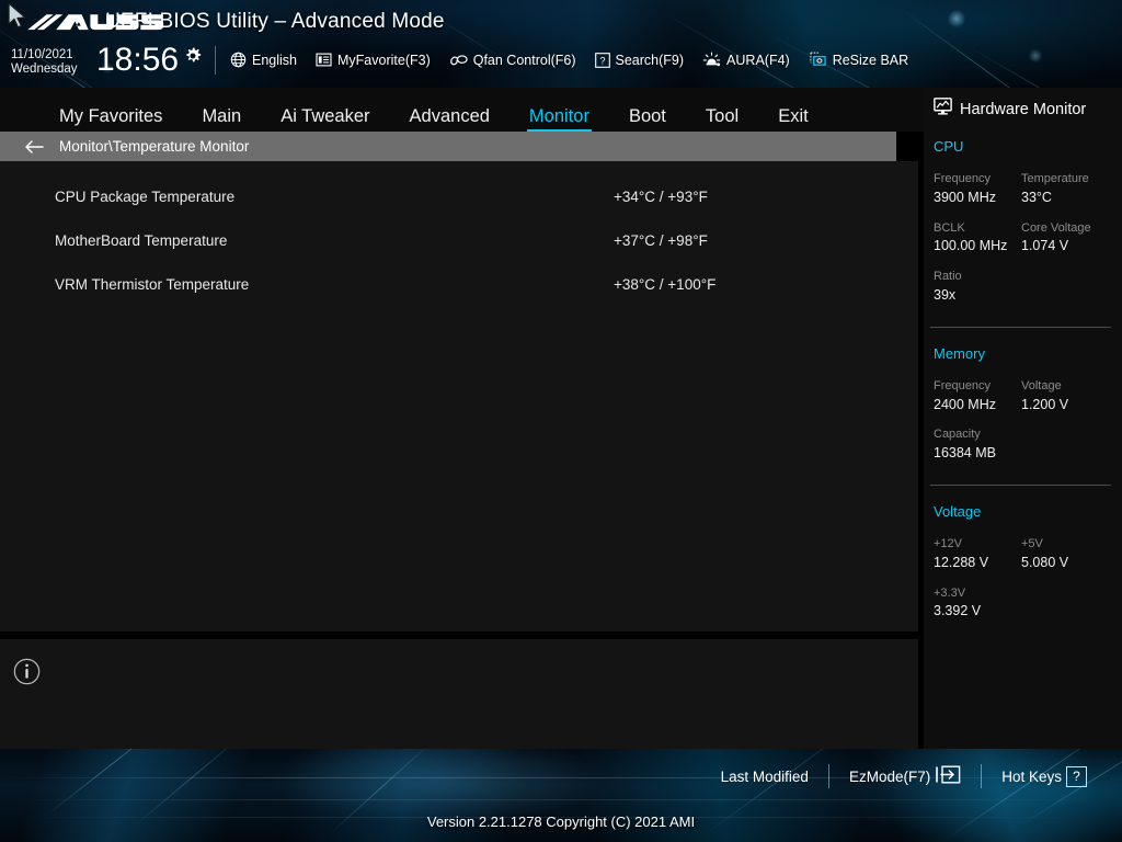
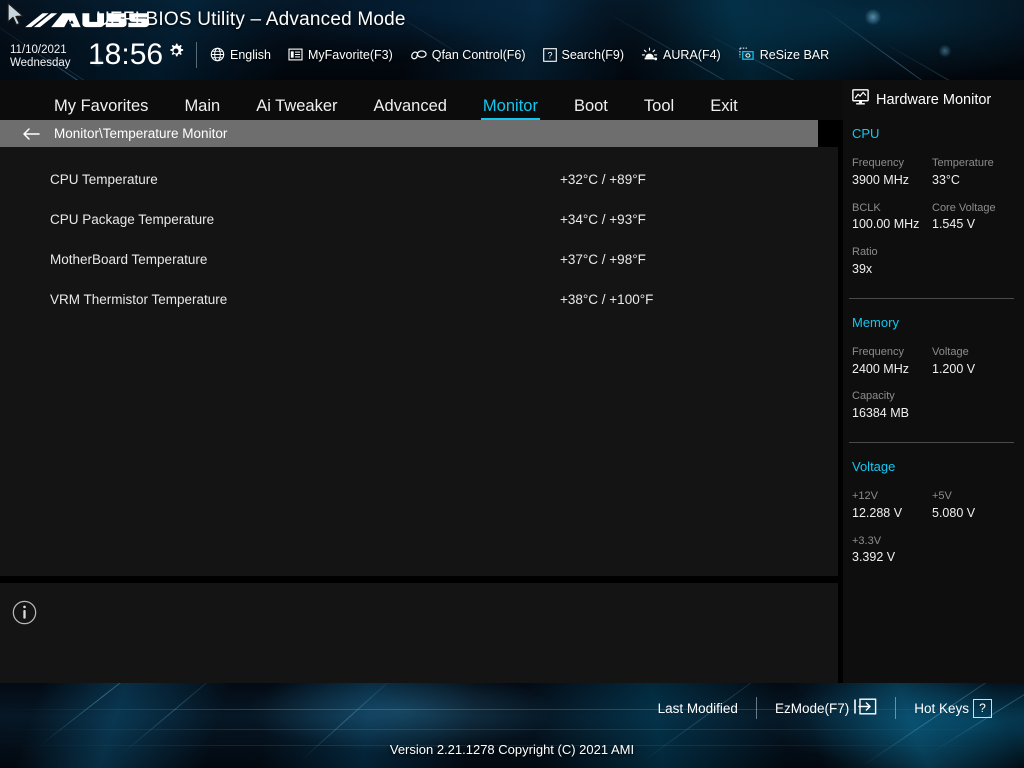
  F BIOS Utility – Advanced Mode
  11/10/2021
  Wednesday
  18:56
  English
  MyFavorite(F3)
  Qfan Control(F6)
  ?
  Search(F9)
  AURA(F4)
  ReSize BAR
  My Favorites
  Main
  Ai Tweaker
  Advanced
  Monitor
  Boot
  Tool
  Exit
  Monitor\Temperature Monitor
+ CPU Temperature
+ +32°C / +89°F
  CPU Package Temperature
  +34°C / +93°F
  MotherBoard Temperature
  +37°C / +98°F
  VRM Thermistor Temperature
  +38°C / +100°F
  Hardware Monitor
  CPU
  Frequency
  3900 MHz
  Temperature
  33°C
  BCLK
  100.00 MHz
  Core Voltage
- 1.074 V
+ 1.545 V
  Ratio
  39x
  Memory
  Frequency
  2400 MHz
  Voltage
  1.200 V
  Capacity
  16384 MB
  Voltage
  +12V
  12.288 V
  +5V
  5.080 V
  +3.3V
  3.392 V
  Last Modified
  EzMode(F7)
  Hot Keys
  ?
  Version 2.21.1278 Copyright (C) 2021 AMI
